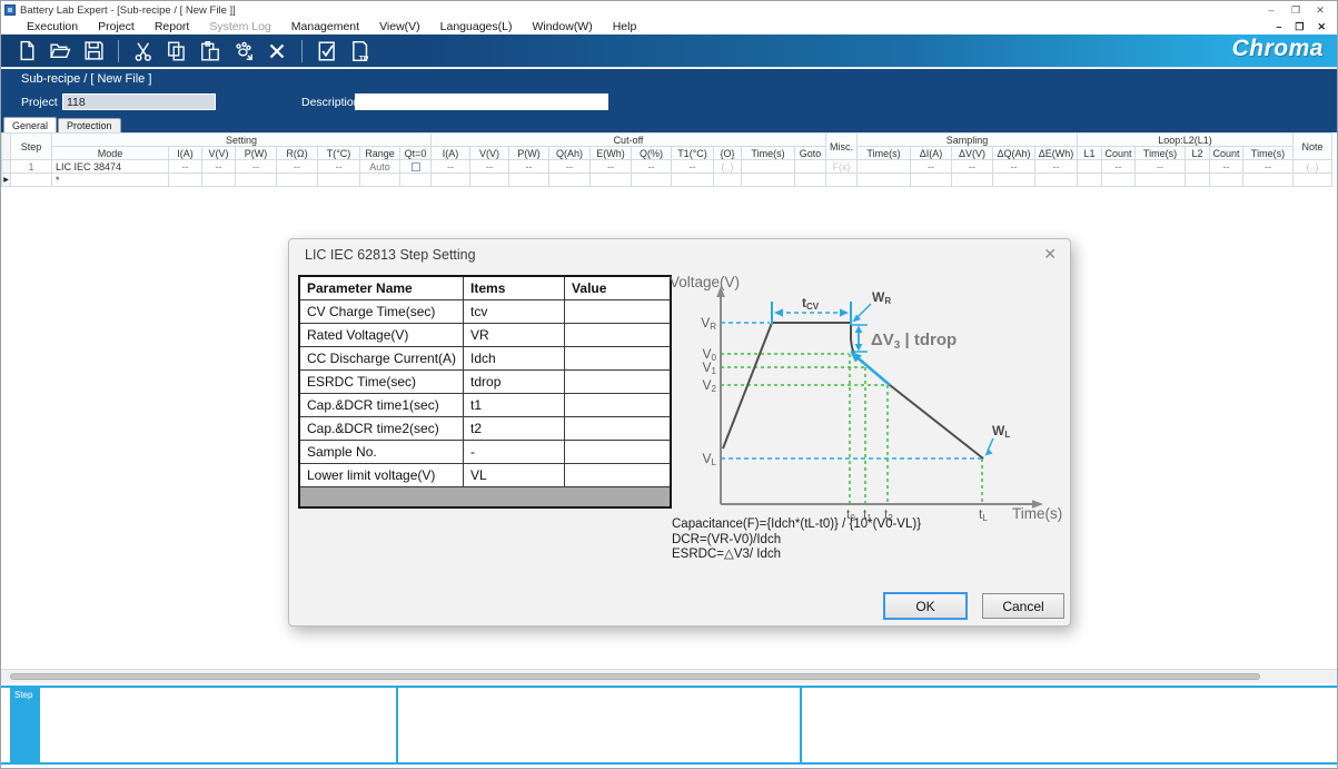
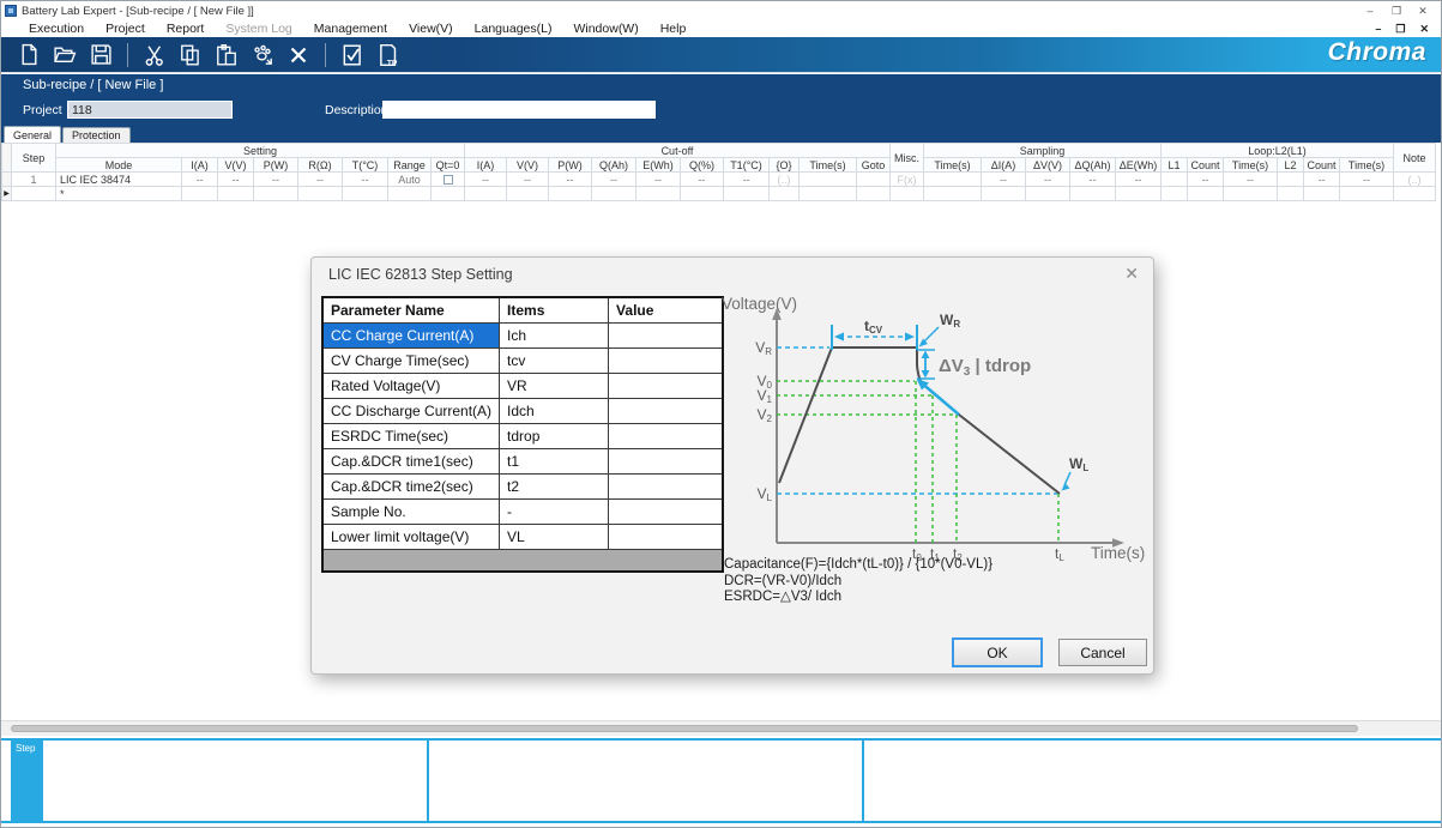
  Battery Lab Expert - [Sub-recipe / [ New File ]]
  –
  ❐
  ✕
  Execution
  Project
  Report
  System Log
  Management
  View(V)
  Languages(L)
  Window(W)
  Help
  –
  ❐
  ✕
  Chroma
  Sub-recipe / [ New File ]
  Project
  118
  Descriptio
  General
  Protection
  	Step	Setting	Cut-off	Misc.	Sampling	Loop:L2(L1)	Note
  Mode	I(A)	V(V)	P(W)	R(Ω)	T(°C)	Range	Qt=0	I(A)	V(V)	P(W)	Q(Ah)	E(Wh)	Q(%)	T1(°C)	{O}	Time(s)	Goto	Time(s)	ΔI(A)	ΔV(V)	ΔQ(Ah)	ΔE(Wh)	L1	Count	Time(s)	L2	Count	Time(s)
  	1	LIC IEC 38474	--	--	--	--	--	Auto		--	--	--	--	--	--	--	(..)			F(x)		--	--	--	--		--	--		--	--	(..)
  LIC IEC 62813 Step Setting
  ✕
  Parameter Name	Items	Value
+ CC Charge Current(A)	Ich
  CV Charge Time(sec)	tcv
  Rated Voltage(V)	VR
  CC Discharge Current(A)	Idch
  ESRDC Time(sec)	tdrop
  Cap.&DCR time1(sec)	t1
  Cap.&DCR time2(sec)	t2
  Sample No.	-
  Lower limit voltage(V)	VL
  Voltage(V)
  Time(s)
  tCV
  WR
  ΔV3 | tdrop
  WL
  VR
  V0
  V1
  V2
  VL
  t0
  t1
  t2
  tL
  Capacitance(F)={Idch*(tL-t0)} / {10*(V0-VL)}
  DCR=(VR-V0)/Idch
  ESRDC=△V3/ Idch
  OK
  Cancel
  Step
